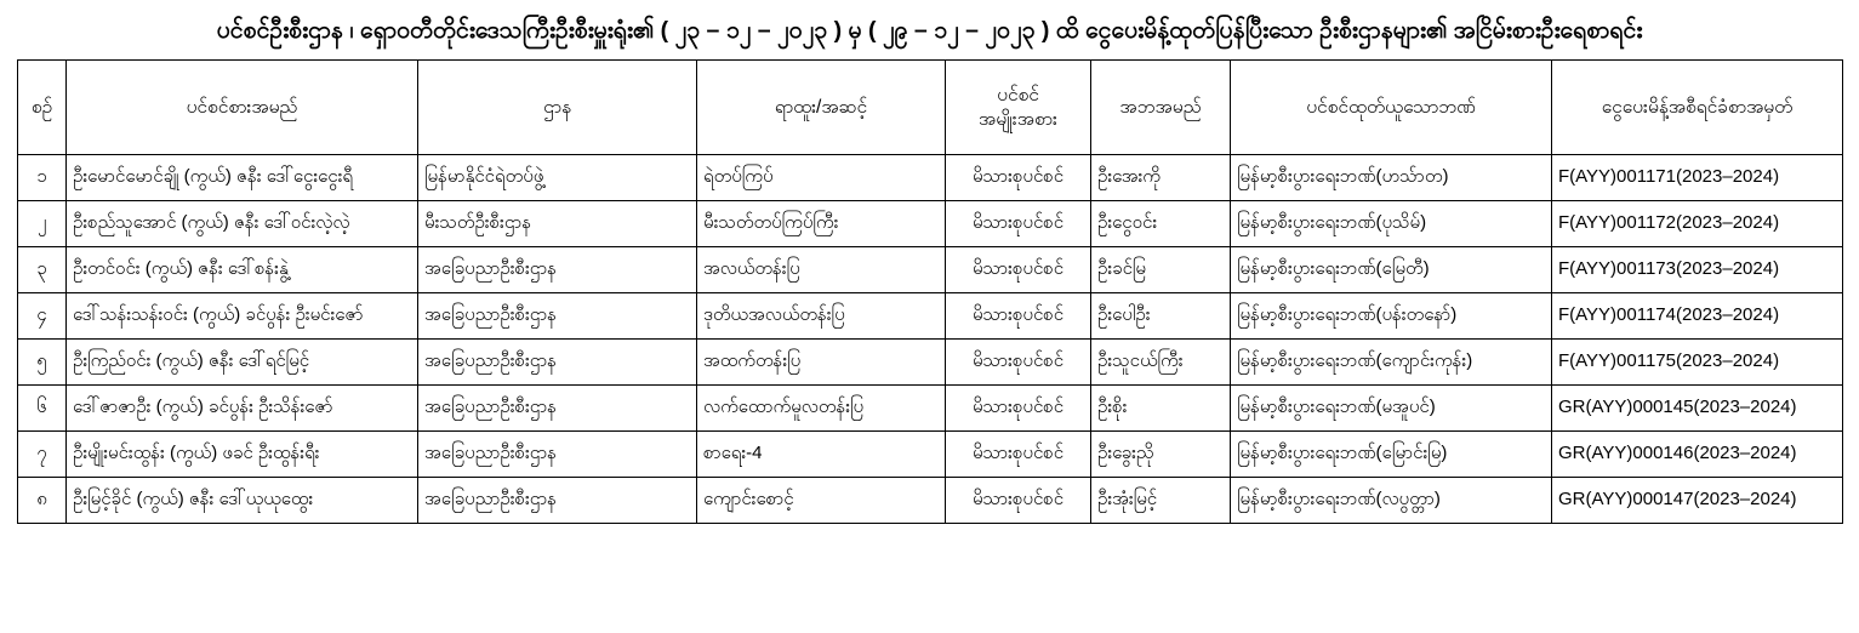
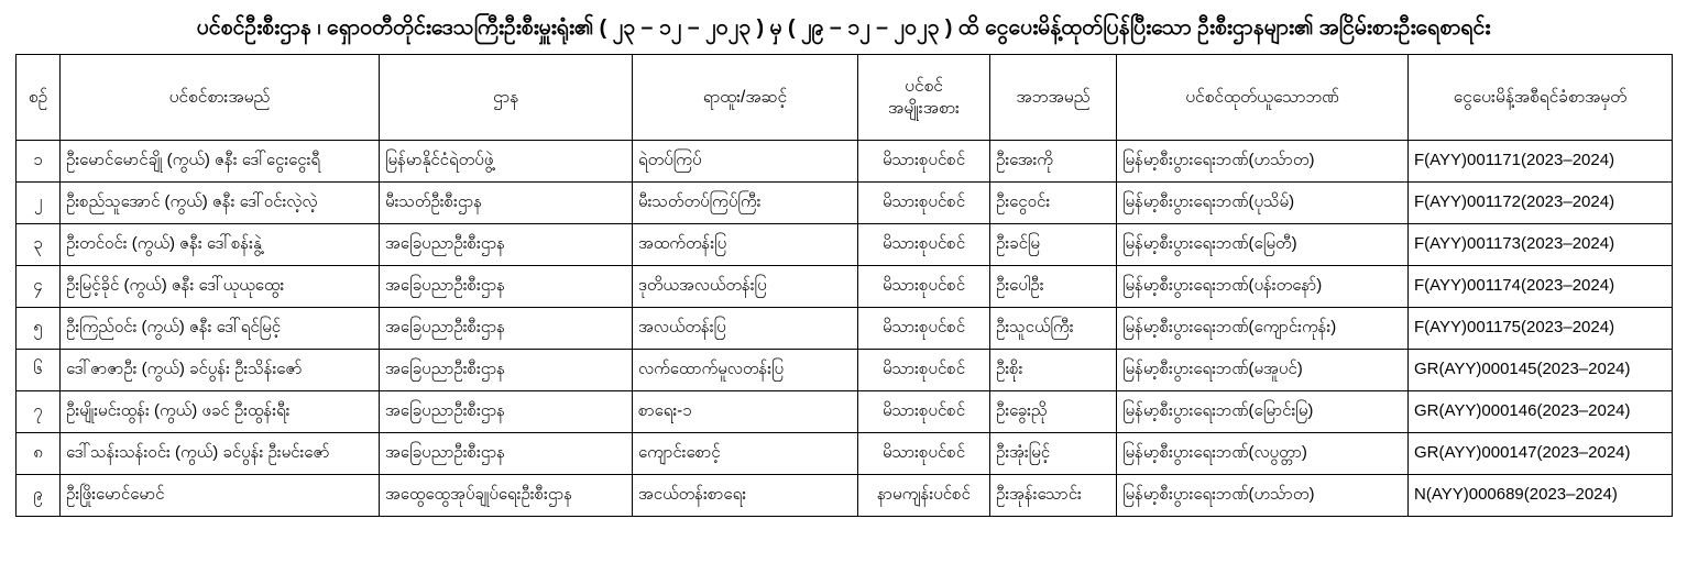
  ပင်စင်ဦးစီးဌာန ၊ ရှောဝတီတိုင်းဒေသကြီးဦးစီးမှူးရုံး၏ ( ၂၃ – ၁၂ – ၂၀၂၃ ) မှ ( ၂၉ – ၁၂ – ၂၀၂၃ ) ထိ ငွေပေးမိန့်ထုတ်ပြန်ပြီးသော ဦးစီးဌာနများ၏ အငြိမ်းစားဦးရေစာရင်း
  စဉ်	ပင်စင်စားအမည်	ဌာန	ရာထူး/အဆင့်	ပင်စင် အမျိုးအစား	အဘအမည်	ပင်စင်ထုတ်ယူသောဘဏ်	ငွေပေးမိန့်အစီရင်ခံစာအမှတ်
  ၁	ဦးမောင်မောင်ချို (ကွယ်) ဇနီး ဒေါ်ငွေးငွေးရီ	မြန်မာနိုင်ငံရဲတပ်ဖွဲ့	ရဲတပ်ကြပ်	မိသားစုပင်စင်	ဦးအေးကို	မြန်မာ့စီးပွားရေးဘဏ်(ဟသ်ာတ)	F(AYY)001171(2023–2024)
  ၂	ဦးစည်သူအောင် (ကွယ်) ဇနီး ဒေါ်ဝင်းလဲ့လဲ့	မီးသတ်ဦးစီးဌာန	မီးသတ်တပ်ကြပ်ကြီး	မိသားစုပင်စင်	ဦးငွေဝင်း	မြန်မာ့စီးပွားရေးဘဏ်(ပုသိမ်)	F(AYY)001172(2023–2024)
- ၃	ဦးတင်ဝင်း (ကွယ်) ဇနီး ဒေါ်စန်းနွဲ့	အခြေပညာဦးစီးဌာန	အလယ်တန်းပြ	မိသားစုပင်စင်	ဦးခင်မြ	မြန်မာ့စီးပွားရေးဘဏ်(မြေတီ)	F(AYY)001173(2023–2024)
+ ၃	ဦးတင်ဝင်း (ကွယ်) ဇနီး ဒေါ်စန်းနွဲ့	အခြေပညာဦးစီးဌာန	အထက်တန်းပြ	မိသားစုပင်စင်	ဦးခင်မြ	မြန်မာ့စီးပွားရေးဘဏ်(မြေတီ)	F(AYY)001173(2023–2024)
- ၄	ဒေါ်သန်းသန်းဝင်း (ကွယ်) ခင်ပွန်း ဦးမင်းဇော်	အခြေပညာဦးစီးဌာန	ဒုတိယအလယ်တန်းပြ	မိသားစုပင်စင်	ဦးပေါဦး	မြန်မာ့စီးပွားရေးဘဏ်(ပန်းတနော်)	F(AYY)001174(2023–2024)
+ ၄	ဦးမြင့်ခိုင် (ကွယ်) ဇနီး ဒေါ်ယုယုထွေး	အခြေပညာဦးစီးဌာန	ဒုတိယအလယ်တန်းပြ	မိသားစုပင်စင်	ဦးပေါဦး	မြန်မာ့စီးပွားရေးဘဏ်(ပန်းတနော်)	F(AYY)001174(2023–2024)
- ၅	ဦးကြည်ဝင်း (ကွယ်) ဇနီး ဒေါ်ရင်မြင့်	အခြေပညာဦးစီးဌာန	အထက်တန်းပြ	မိသားစုပင်စင်	ဦးသူငယ်ကြီး	မြန်မာ့စီးပွားရေးဘဏ်(ကျောင်းကုန်း)	F(AYY)001175(2023–2024)
+ ၅	ဦးကြည်ဝင်း (ကွယ်) ဇနီး ဒေါ်ရင်မြင့်	အခြေပညာဦးစီးဌာန	အလယ်တန်းပြ	မိသားစုပင်စင်	ဦးသူငယ်ကြီး	မြန်မာ့စီးပွားရေးဘဏ်(ကျောင်းကုန်း)	F(AYY)001175(2023–2024)
  ၆	ဒေါ်ဇာဇာဦး (ကွယ်) ခင်ပွန်း ဦးသိန်းဇော်	အခြေပညာဦးစီးဌာန	လက်ထောက်မူလတန်းပြ	မိသားစုပင်စင်	ဦးစိုး	မြန်မာ့စီးပွားရေးဘဏ်(မအူပင်)	GR(AYY)000145(2023–2024)
- ၇	ဦးမျိုးမင်းထွန်း (ကွယ်) ဖခင် ဦးထွန်းရီး	အခြေပညာဦးစီးဌာန	စာရေး-4	မိသားစုပင်စင်	ဦးခွေးညို	မြန်မာ့စီးပွားရေးဘဏ်(မြောင်းမြ)	GR(AYY)000146(2023–2024)
+ ၇	ဦးမျိုးမင်းထွန်း (ကွယ်) ဖခင် ဦးထွန်းရီး	အခြေပညာဦးစီးဌာန	စာရေး-၁	မိသားစုပင်စင်	ဦးခွေးညို	မြန်မာ့စီးပွားရေးဘဏ်(မြောင်းမြ)	GR(AYY)000146(2023–2024)
- ၈	ဦးမြင့်ခိုင် (ကွယ်) ဇနီး ဒေါ်ယုယုထွေး	အခြေပညာဦးစီးဌာန	ကျောင်းစောင့်	မိသားစုပင်စင်	ဦးအုံးမြင့်	မြန်မာ့စီးပွားရေးဘဏ်(လပွတ္တာ)	GR(AYY)000147(2023–2024)
+ ၈	ဒေါ်သန်းသန်းဝင်း (ကွယ်) ခင်ပွန်း ဦးမင်းဇော်	အခြေပညာဦးစီးဌာန	ကျောင်းစောင့်	မိသားစုပင်စင်	ဦးအုံးမြင့်	မြန်မာ့စီးပွားရေးဘဏ်(လပွတ္တာ)	GR(AYY)000147(2023–2024)
+ ၉	ဦးဖြိုးမောင်မောင်	အထွေထွေအုပ်ချုပ်ရေးဦးစီးဌာန	အငယ်တန်းစာရေး	နာမကျန်းပင်စင်	ဦးအုန်းသောင်း	မြန်မာ့စီးပွားရေးဘဏ်(ဟသ်ာတ)	N(AYY)000689(2023–2024)
